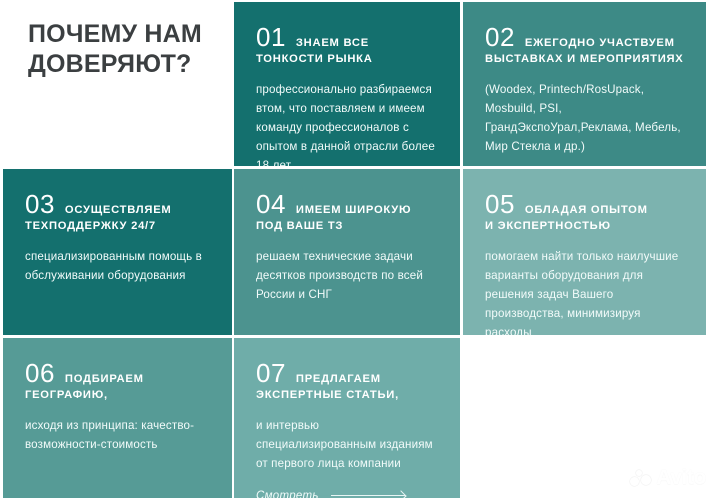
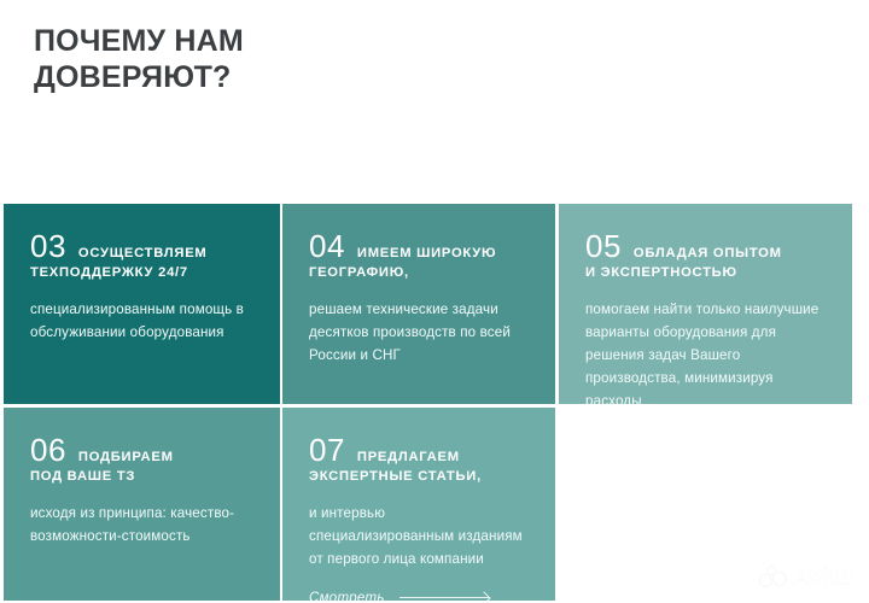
  ПОЧЕМУ НАМ ДОВЕРЯЮТ?
- 01
- ЗНАЕМ ВСЕ
- ТОНКОСТИ РЫНКА
- профессионально разбираемся втом, что поставляем и имеем команду профессионалов с опытом в данной отрасли более 18 лет
- 02
- ЕЖЕГОДНО УЧАСТВУЕМ
- ВЫСТАВКАХ И МЕРОПРИЯТИЯХ
- (Woodex, Printech/RosUpack, Mosbuild, PSI, ГрандЭкспоУрал,Реклама, Мебель, Мир Стекла и др.)
  03
  ОСУЩЕСТВЛЯЕМ
  ТЕХПОДДЕРЖКУ 24/7
  специализированным помощь в обслуживании оборудования
  04
  ИМЕЕМ ШИРОКУЮ
- ПОД ВАШЕ ТЗ
+ ГЕОГРАФИЮ,
  решаем технические задачи десятков производств по всей России и СНГ
  05
  ОБЛАДАЯ ОПЫТОМ
  И ЭКСПЕРТНОСТЬЮ
  помогаем найти только наилучшие варианты оборудования для решения задач Вашего производства, минимизируя расходы
  06
  ПОДБИРАЕМ
- ГЕОГРАФИЮ,
+ ПОД ВАШЕ ТЗ
  исходя из принципа: качество-возможности-стоимость
  07
  ПРЕДЛАГАЕМ
  ЭКСПЕРТНЫЕ СТАТЬИ,
  и интервью специализированным изданиям от первого лица компании
  Смотреть
